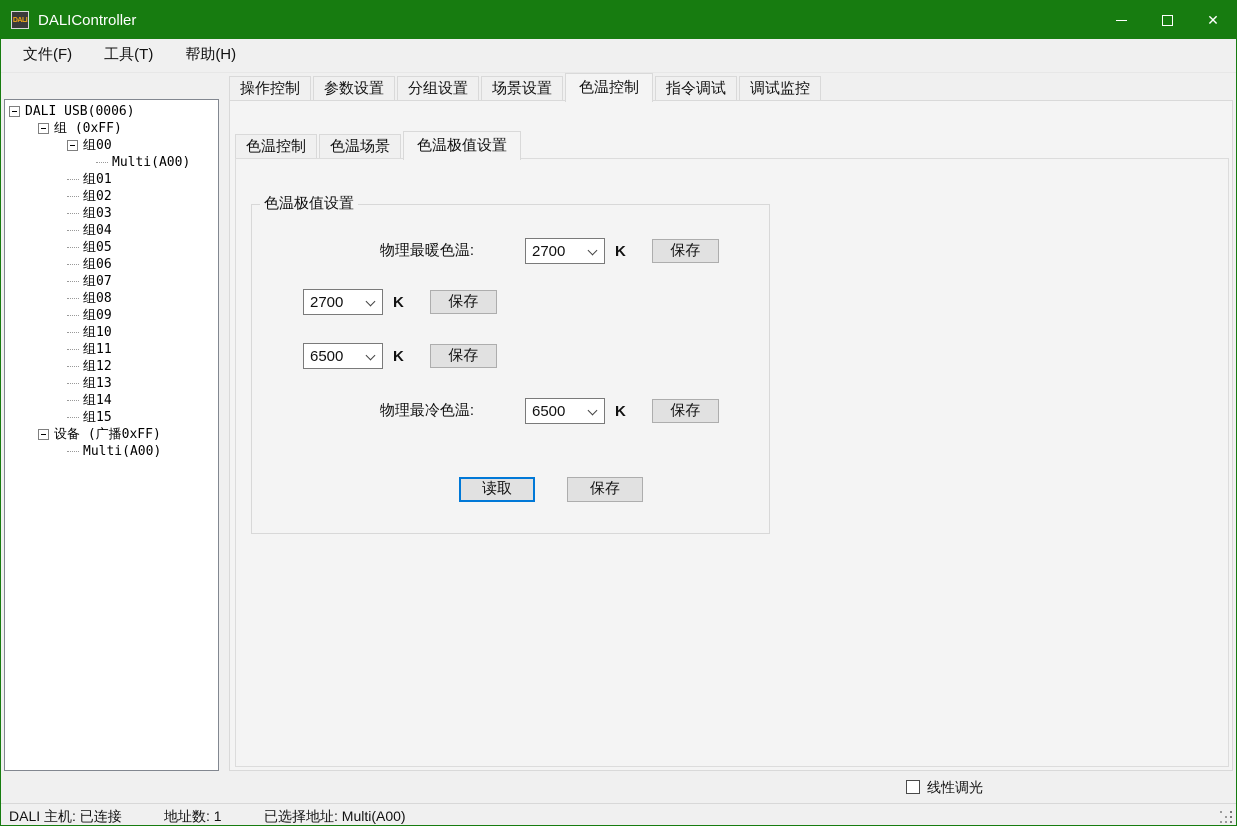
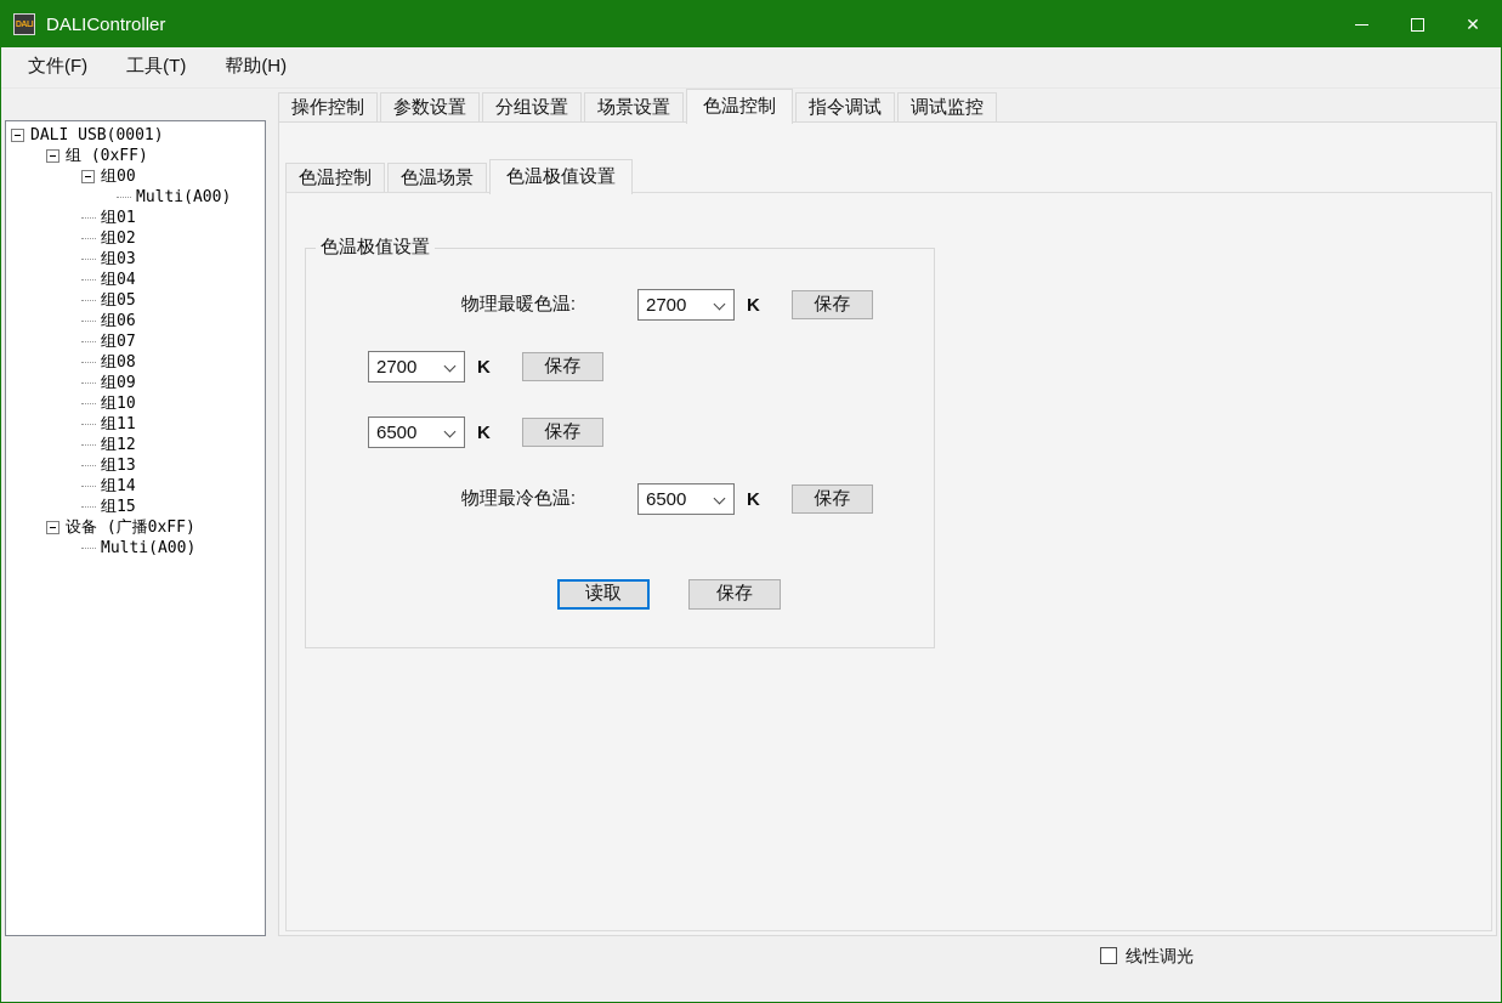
  DALIController
  ✕
  文件(F)
  工具(T)
  帮助(H)
- DALI USB(0006)
+ DALI USB(0001)
  组 (0xFF)
  组00
  Multi(A00)
  组01
  组02
  组03
  组04
  组05
  组06
  组07
  组08
  组09
  组10
  组11
  组12
  组13
  组14
  组15
  设备 (广播0xFF)
  Multi(A00)
  操作控制
  参数设置
  分组设置
  场景设置
  色温控制
  指令调试
  调试监控
  色温控制
  色温场景
  色温极值设置
  色温极值设置
  物理最暖色温:
  2700
  K
  保存
  2700
  K
  保存
  6500
  K
  保存
  物理最冷色温:
  6500
  K
  保存
  读取
  保存
  线性调光
- DALI 主机: 已连接
- 地址数: 1
- 已选择地址: Multi(A00)
